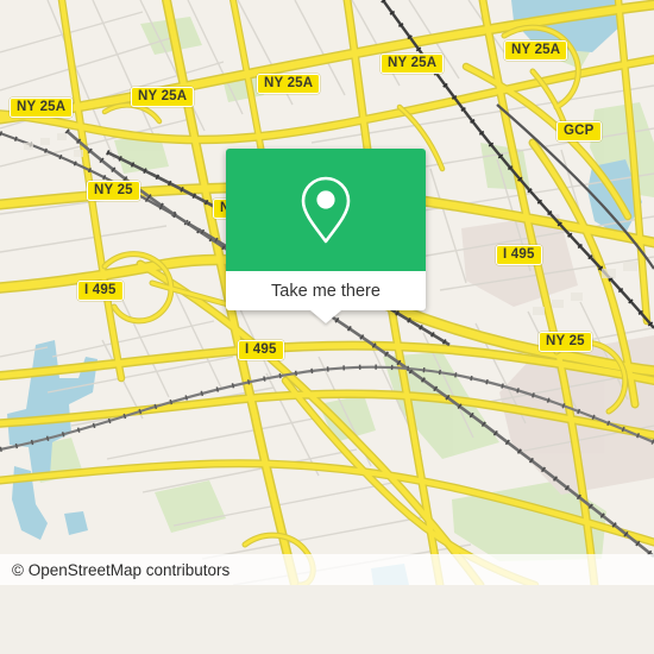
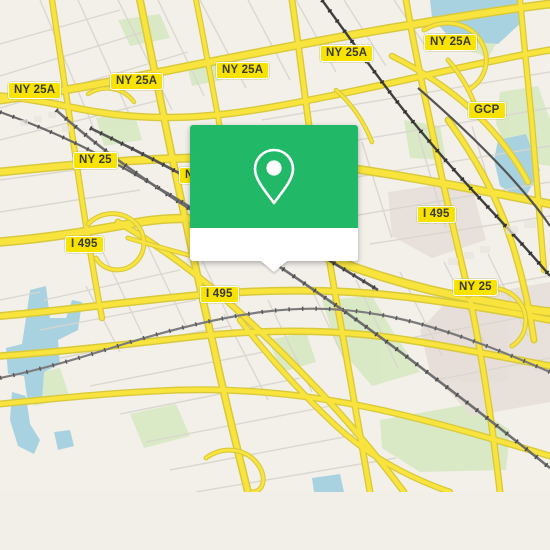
  NY 25A
  NY 25A
  NY 25A
  NY 25A
  NY 25A
  GCP
  NY 25
  I 495
  I 495
  I 495
  NY 25
- Take me there
- © OpenStreetMap contributors
